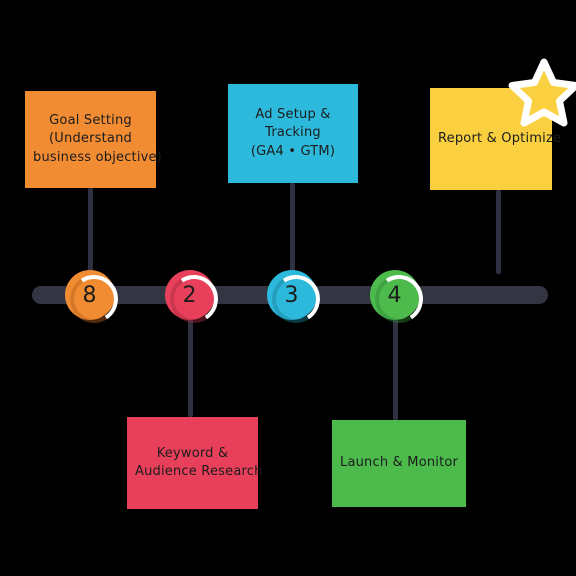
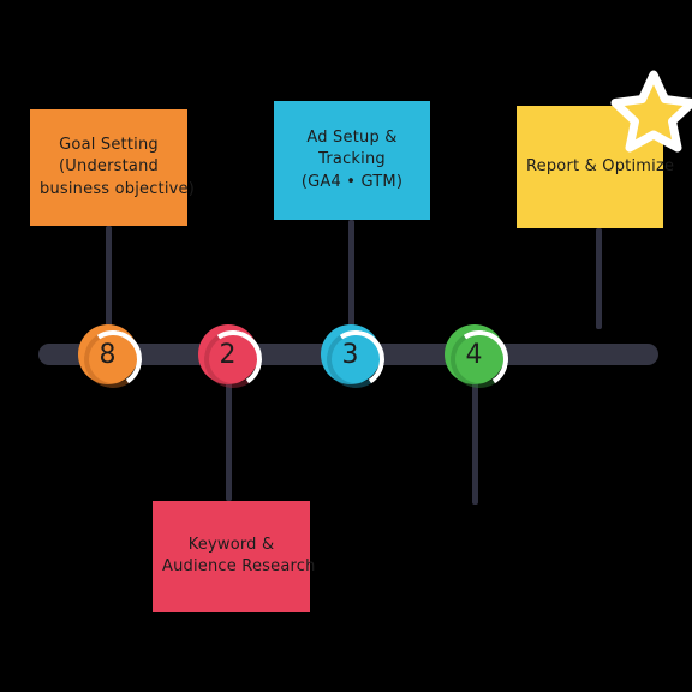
  Goal Setting
  (Understand
  business objective)
  8
  Keyword &
  Audience Research
  2
  Ad Setup &
  Tracking
  (GA4 • GTM)
  3
- Launch & Monitor
  4
  Report & Optimize
